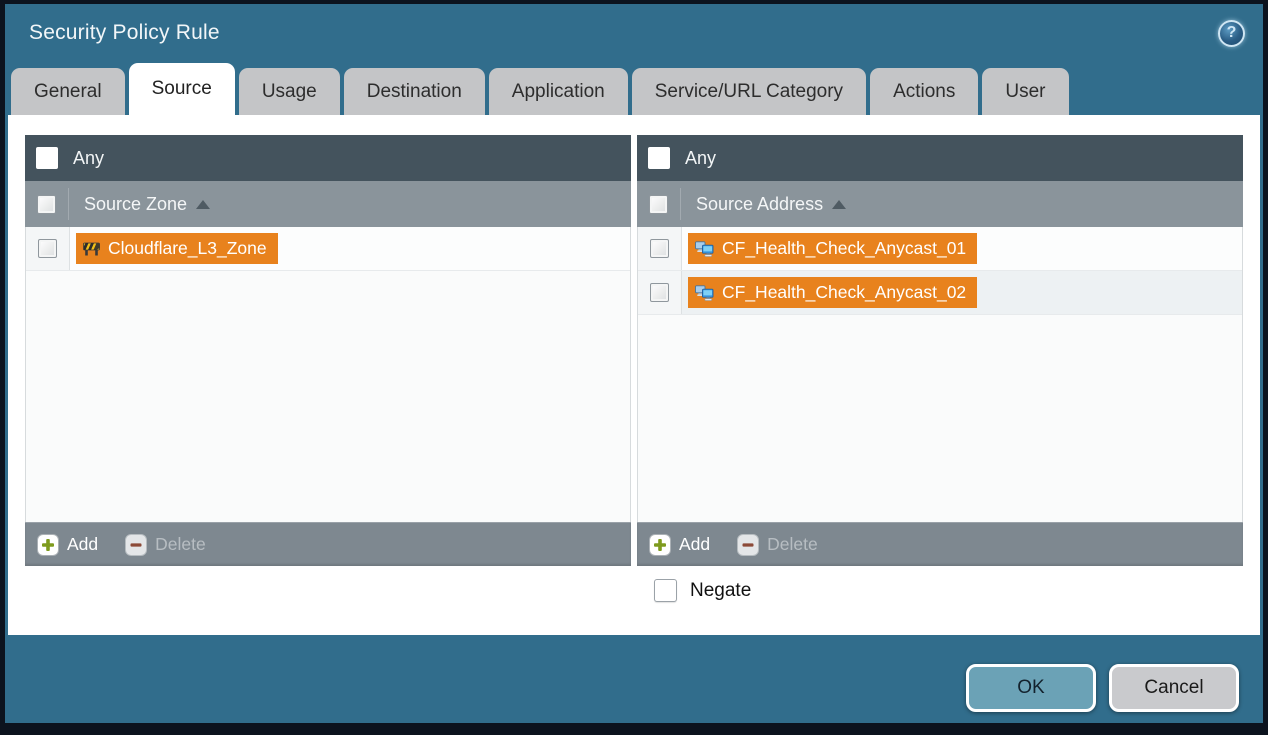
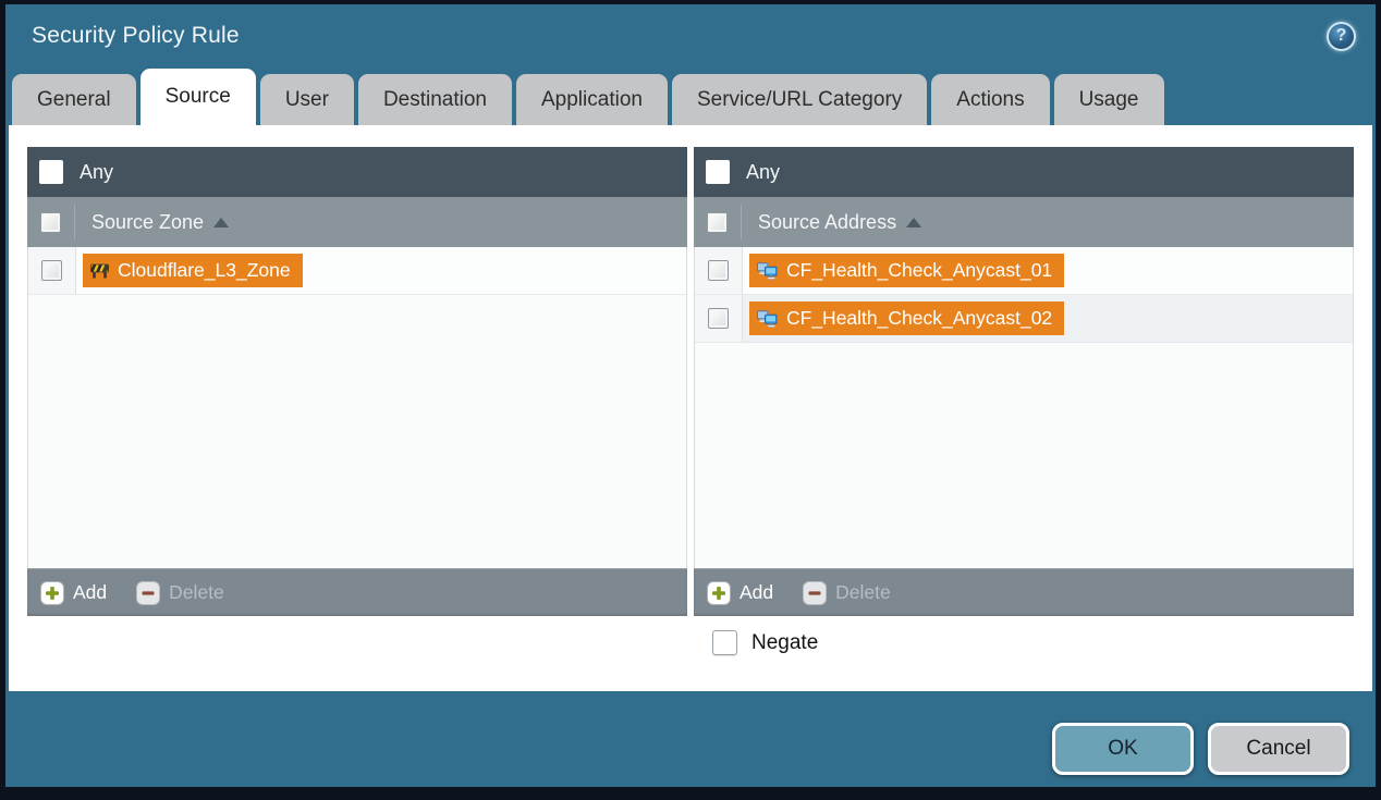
  Security Policy Rule
  ?
  General
  Source
- Usage
+ User
  Destination
  Application
  Service/URL Category
  Actions
- User
+ Usage
  Any
  Source Zone
  Cloudflare_L3_Zone
  Add
  Delete
  Any
  Source Address
  CF_Health_Check_Anycast_01
  CF_Health_Check_Anycast_02
  Add
  Delete
  Negate
  OK
  Cancel
